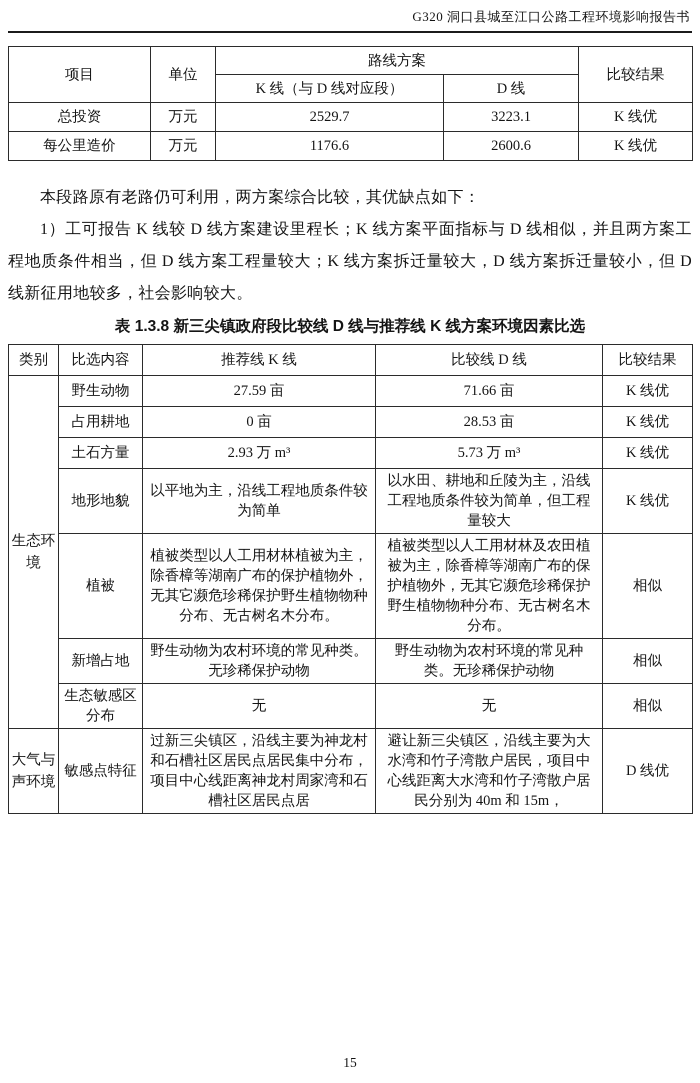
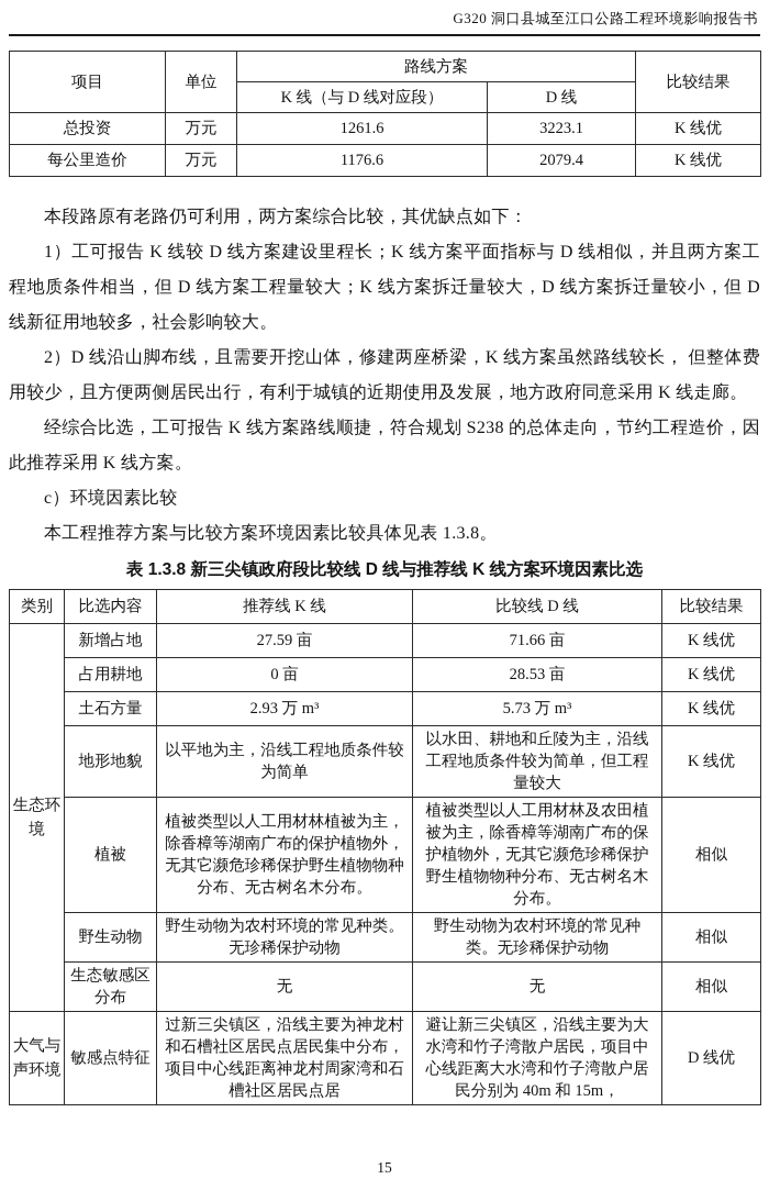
  G320 洞口县城至江口公路工程环境影响报告书
  项目	单位	路线方案	比较结果
  K 线（与 D 线对应段）	D 线
- 总投资	万元	2529.7	3223.1	K 线优
+ 总投资	万元	1261.6	3223.1	K 线优
- 每公里造价	万元	1176.6	2600.6	K 线优
+ 每公里造价	万元	1176.6	2079.4	K 线优
  本段路原有老路仍可利用，两方案综合比较，其优缺点如下：
  1）工可报告 K 线较 D 线方案建设里程长；K 线方案平面指标与 D 线相似，并且两方案工程地质条件相当，但 D 线方案工程量较大；K 线方案拆迁量较大，D 线方案拆迁量较小，但 D 线新征用地较多，社会影响较大。
+ 2）D 线沿山脚布线，且需要开挖山体，修建两座桥梁，K 线方案虽然路线较长， 但整体费用较少，且方便两侧居民出行，有利于城镇的近期使用及发展，地方政府同意采用 K 线走廊。
+ 经综合比选，工可报告 K 线方案路线顺捷，符合规划 S238 的总体走向，节约工程造价，因此推荐采用 K 线方案。
+ c）环境因素比较
+ 本工程推荐方案与比较方案环境因素比较具体见表 1.3.8。
  表 1.3.8 新三尖镇政府段比较线 D 线与推荐线 K 线方案环境因素比选
  类别	比选内容	推荐线 K 线	比较线 D 线	比较结果
- 生态环境	野生动物	27.59 亩	71.66 亩	K 线优
+ 生态环境	新增占地	27.59 亩	71.66 亩	K 线优
  占用耕地	0 亩	28.53 亩	K 线优
  土石方量	2.93 万 m³	5.73 万 m³	K 线优
  地形地貌	以平地为主，沿线工程地质条件较为简单	以水田、耕地和丘陵为主，沿线工程地质条件较为简单，但工程量较大	K 线优
  植被	植被类型以人工用材林植被为主，除香樟等湖南广布的保护植物外，无其它濒危珍稀保护野生植物物种分布、无古树名木分布。	植被类型以人工用材林及农田植被为主，除香樟等湖南广布的保护植物外，无其它濒危珍稀保护野生植物物种分布、无古树名木分布。	相似
- 新增占地	野生动物为农村环境的常见种类。无珍稀保护动物	野生动物为农村环境的常见种类。无珍稀保护动物	相似
+ 野生动物	野生动物为农村环境的常见种类。无珍稀保护动物	野生动物为农村环境的常见种类。无珍稀保护动物	相似
  生态敏感区分布	无	无	相似
  大气与声环境	敏感点特征	过新三尖镇区，沿线主要为神龙村和石槽社区居民点居民集中分布，项目中心线距离神龙村周家湾和石槽社区居民点居	避让新三尖镇区，沿线主要为大水湾和竹子湾散户居民，项目中心线距离大水湾和竹子湾散户居民分别为 40m 和 15m，	D 线优
  15
